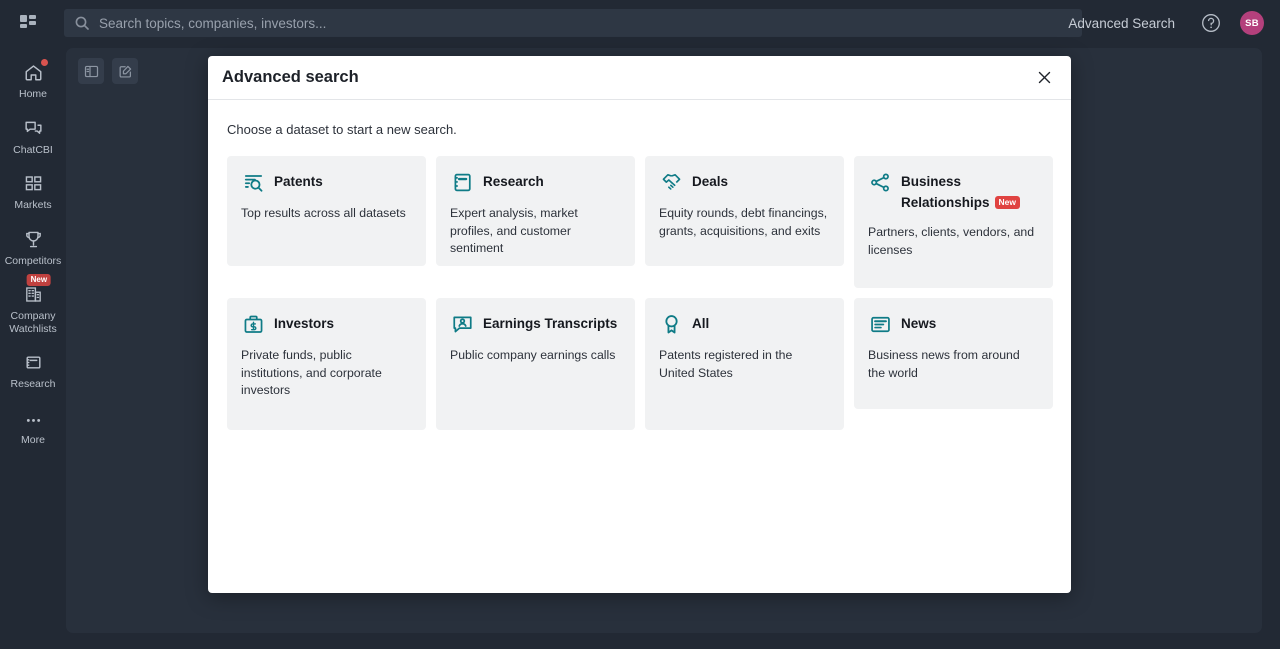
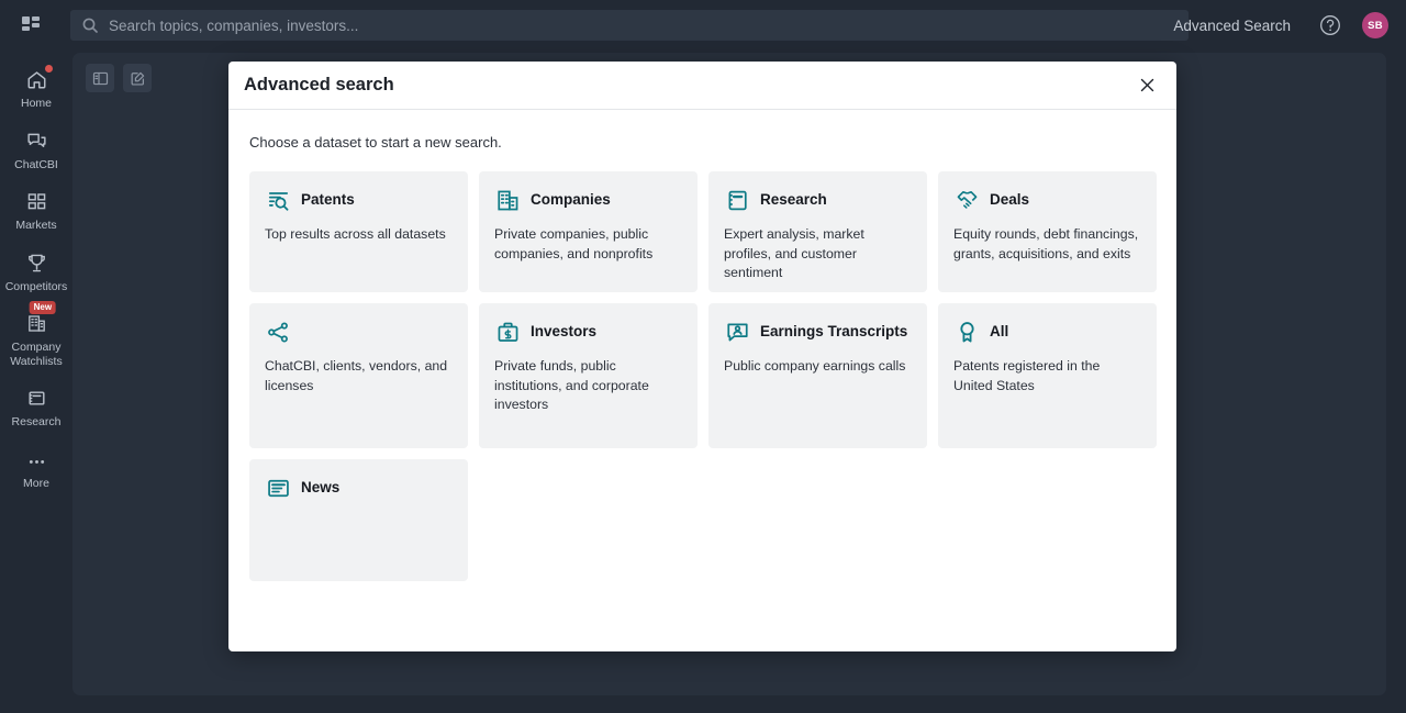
  Search topics, companies, investors...
  Advanced Search
  SB
  Home
  ChatCBI
  Markets
  Competitors
  New
  Company Watchlists
  Research
  More
  Advanced search
  Choose a dataset to start a new search.
  Patents
  Top results across all datasets
+ Companies
+ Private companies, public companies, and nonprofits
  Research
  Expert analysis, market profiles, and customer sentiment
  Deals
  Equity rounds, debt financings, grants, acquisitions, and exits
- Business Relationships New
- Partners, clients, vendors, and licenses
+ ChatCBI, clients, vendors, and licenses
  Investors
  Private funds, public institutions, and corporate investors
  Earnings Transcripts
  Public company earnings calls
  All
  Patents registered in the United States
  News
- Business news from around the world
